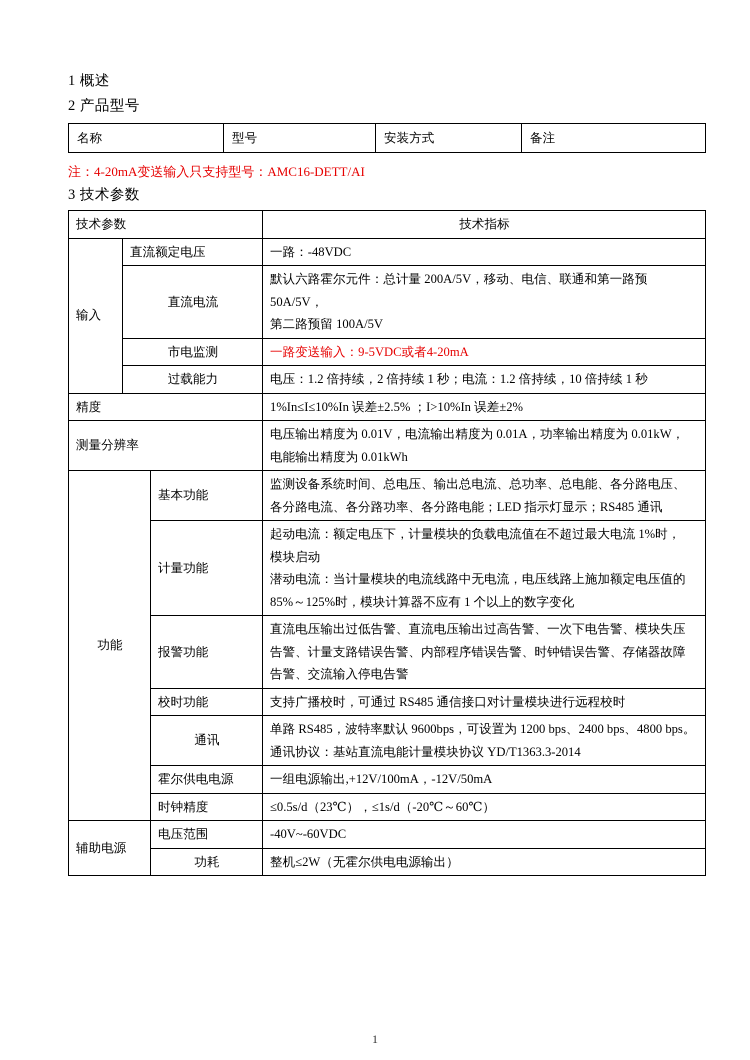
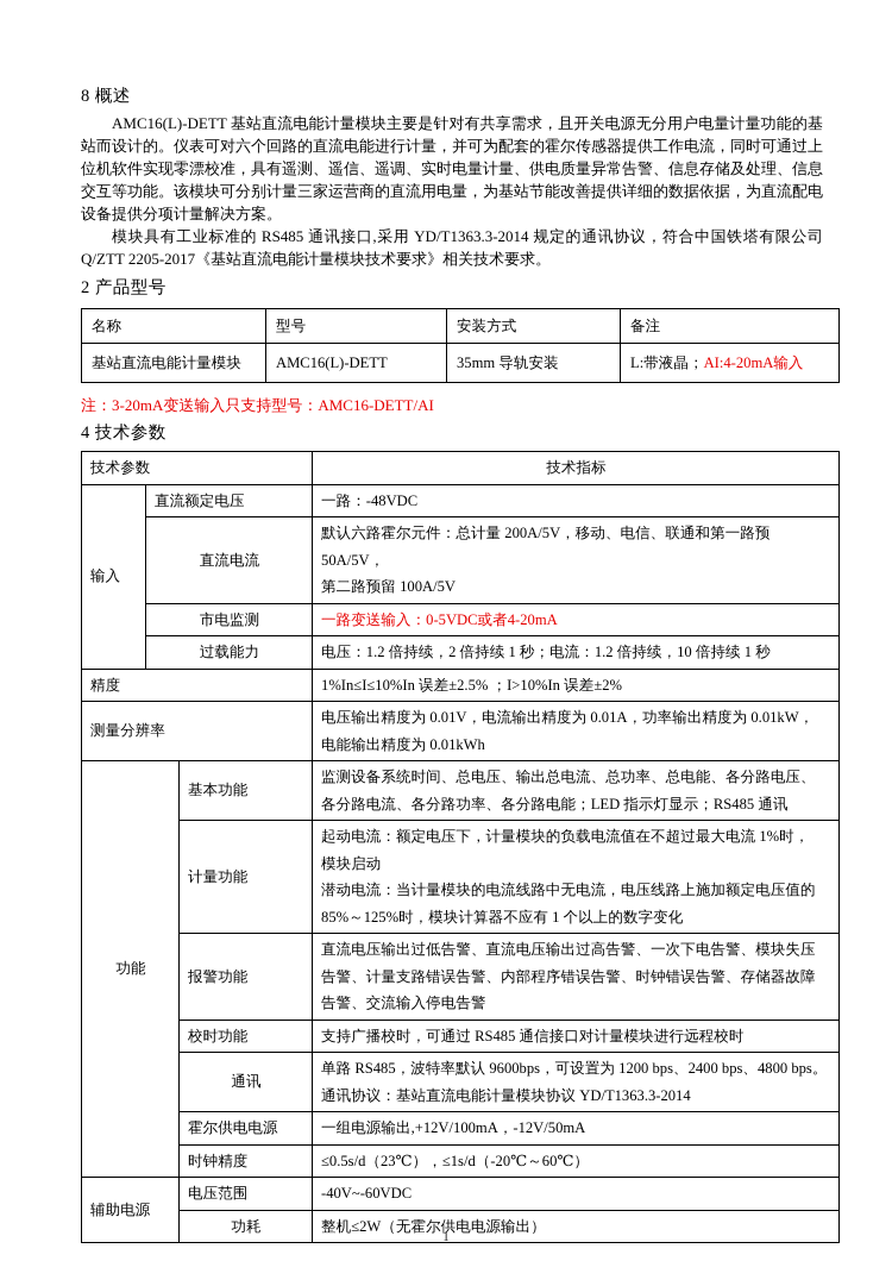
- 1 概述
+ 8 概述
+ AMC16(L)-DETT 基站直流电能计量模块主要是针对有共享需求，且开关电源无分用户电量计量功能的基站而设计的。仪表可对六个回路的直流电能进行计量，并可为配套的霍尔传感器提供工作电流，同时可通过上位机软件实现零漂校准，具有遥测、遥信、遥调、实时电量计量、供电质量异常告警、信息存储及处理、信息交互等功能。该模块可分别计量三家运营商的直流用电量，为基站节能改善提供详细的数据依据，为直流配电设备提供分项计量解决方案。
+ 模块具有工业标准的 RS485 通讯接口,采用 YD/T1363.3-2014 规定的通讯协议，符合中国铁塔有限公司Q/ZTT 2205-2017《基站直流电能计量模块技术要求》相关技术要求。
  2 产品型号
  名称	型号	安装方式	备注
+ 基站直流电能计量模块	AMC16(L)-DETT	35mm 导轨安装	L:带液晶；AI:4-20mA输入
- 注：4-20mA变送输入只支持型号：AMC16-DETT/AI
+ 注：3-20mA变送输入只支持型号：AMC16-DETT/AI
- 3 技术参数
+ 4 技术参数
  技术参数	技术指标
  输入	直流额定电压	一路：-48VDC
  直流电流	默认六路霍尔元件：总计量 200A/5V，移动、电信、联通和第一路预50A/5V， 第二路预留 100A/5V
- 市电监测	一路变送输入：9-5VDC或者4-20mA
+ 市电监测	一路变送输入：0-5VDC或者4-20mA
  过载能力	电压：1.2 倍持续，2 倍持续 1 秒；电流：1.2 倍持续，10 倍持续 1 秒
  精度	1%In≤I≤10%In 误差±2.5% ；I>10%In 误差±2%
  测量分辨率	电压输出精度为 0.01V，电流输出精度为 0.01A，功率输出精度为 0.01kW， 电能输出精度为 0.01kWh
  功能	基本功能	监测设备系统时间、总电压、输出总电流、总功率、总电能、各分路电压、 各分路电流、各分路功率、各分路电能；LED 指示灯显示；RS485 通讯
  计量功能	起动电流：额定电压下，计量模块的负载电流值在不超过最大电流 1%时， 模块启动 潜动电流：当计量模块的电流线路中无电流，电压线路上施加额定电压值的 85%～125%时，模块计算器不应有 1 个以上的数字变化
  报警功能	直流电压输出过低告警、直流电压输出过高告警、一次下电告警、模块失压 告警、计量支路错误告警、内部程序错误告警、时钟错误告警、存储器故障 告警、交流输入停电告警
  校时功能	支持广播校时，可通过 RS485 通信接口对计量模块进行远程校时
  通讯	单路 RS485，波特率默认 9600bps，可设置为 1200 bps、2400 bps、4800 bps。 通讯协议：基站直流电能计量模块协议 YD/T1363.3-2014
  霍尔供电电源	一组电源输出,+12V/100mA，-12V/50mA
  时钟精度	≤0.5s/d（23℃），≤1s/d（-20℃～60℃）
  辅助电源	电压范围	-40V~-60VDC
  功耗	整机≤2W（无霍尔供电电源输出）
  1
